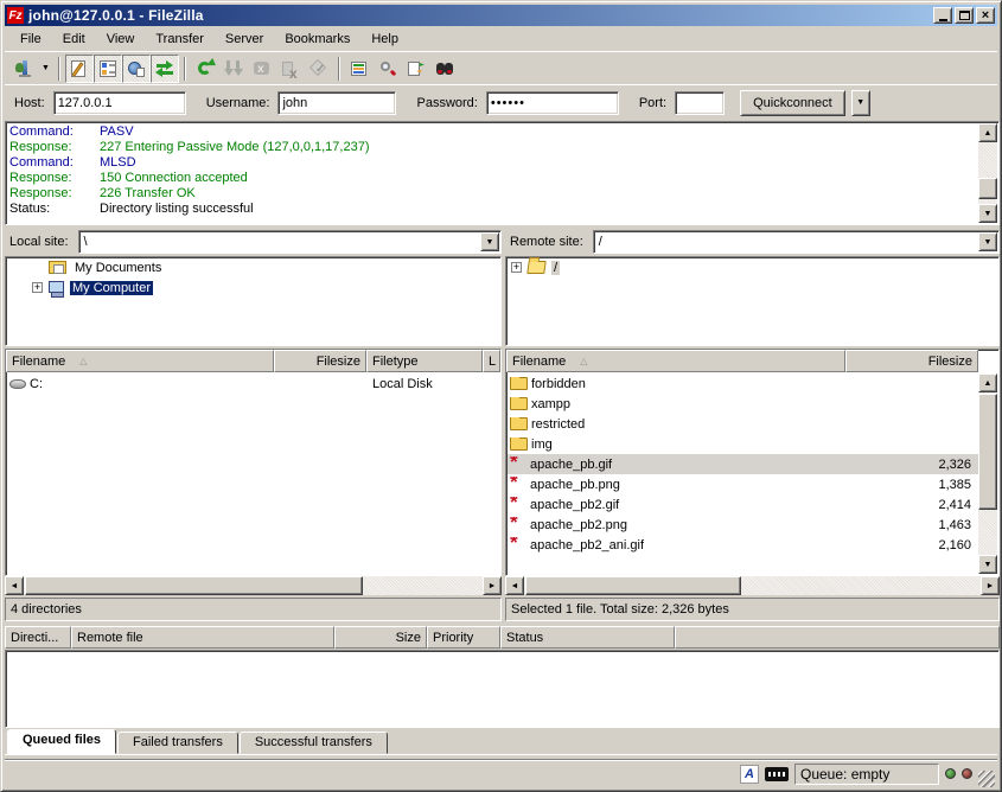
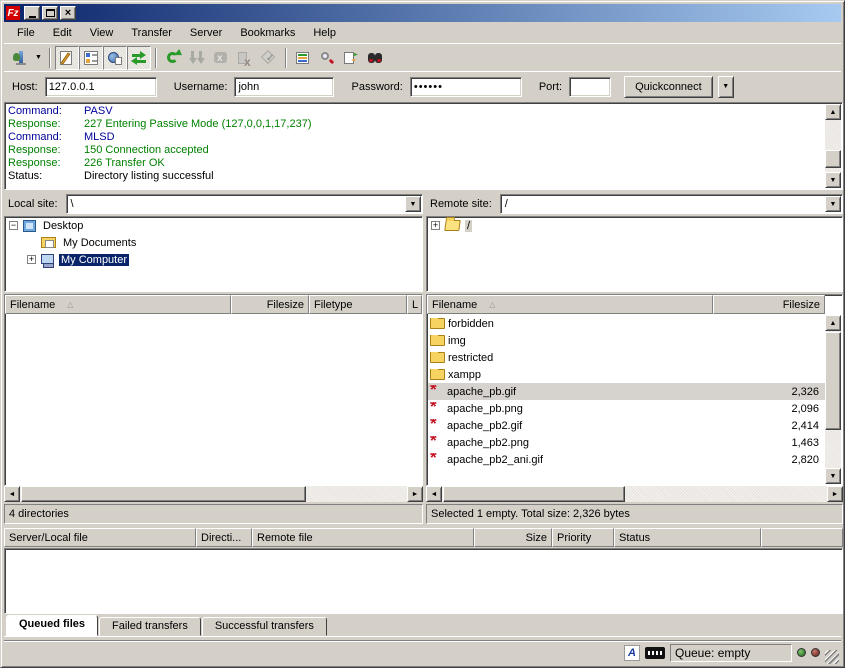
  Fz
- john@127.0.0.1 - FileZilla
  ×
  File
  Edit
  View
  Transfer
  Server
  Bookmarks
  Help
  x
  x
  ✓
  Host:
  127.0.0.1
  Username:
  john
  Password:
  ••••••
  Port:
  Quickconnect
  Command:
  PASV
  Response:
  227 Entering Passive Mode (127,0,0,1,17,237)
  Command:
  MLSD
  Response:
  150 Connection accepted
  Response:
  226 Transfer OK
  Status:
  Directory listing successful
  Local site:
  \
+ −
+ Desktop
  My Documents
  +
  My Computer
  Filename
  △
  Filesize
  Filetype
  L
- C:
- Local Disk
  4 directories
  Remote site:
  /
  +
  /
  Filename
  △
  Filesize
  forbidden
- xampp
+ img
  restricted
- img
+ xampp
  *
  apache_pb.gif
  2,326
  *
  apache_pb.png
- 1,385
+ 2,096
  *
  apache_pb2.gif
  2,414
  *
  apache_pb2.png
  1,463
  *
  apache_pb2_ani.gif
- 2,160
+ 2,820
- Selected 1 file. Total size: 2,326 bytes
+ Selected 1 empty. Total size: 2,326 bytes
+ Server/Local file
  Directi...
  Remote file
  Size
  Priority
  Status
  Queued files
  Failed transfers
  Successful transfers
  A
  Queue: empty
